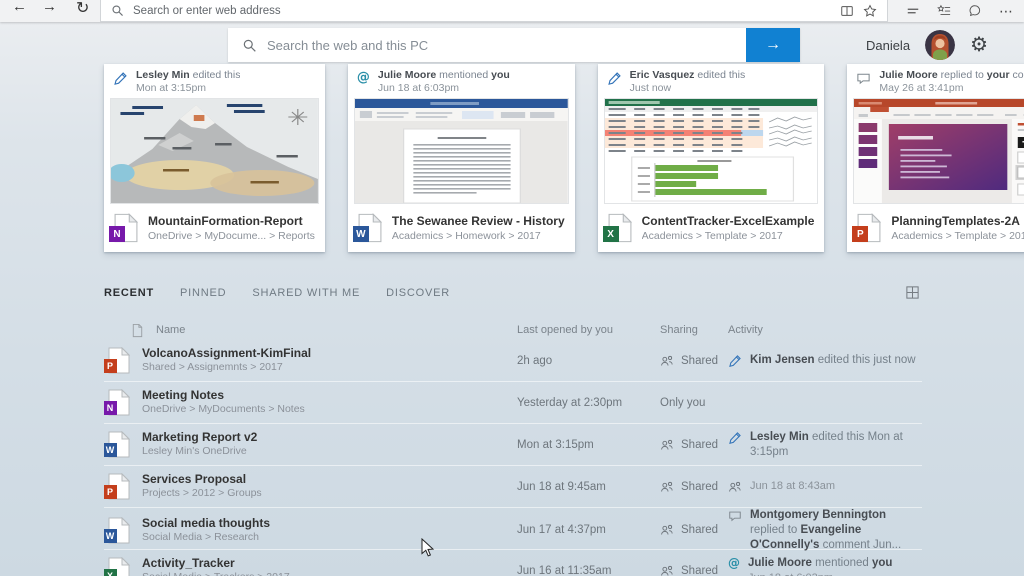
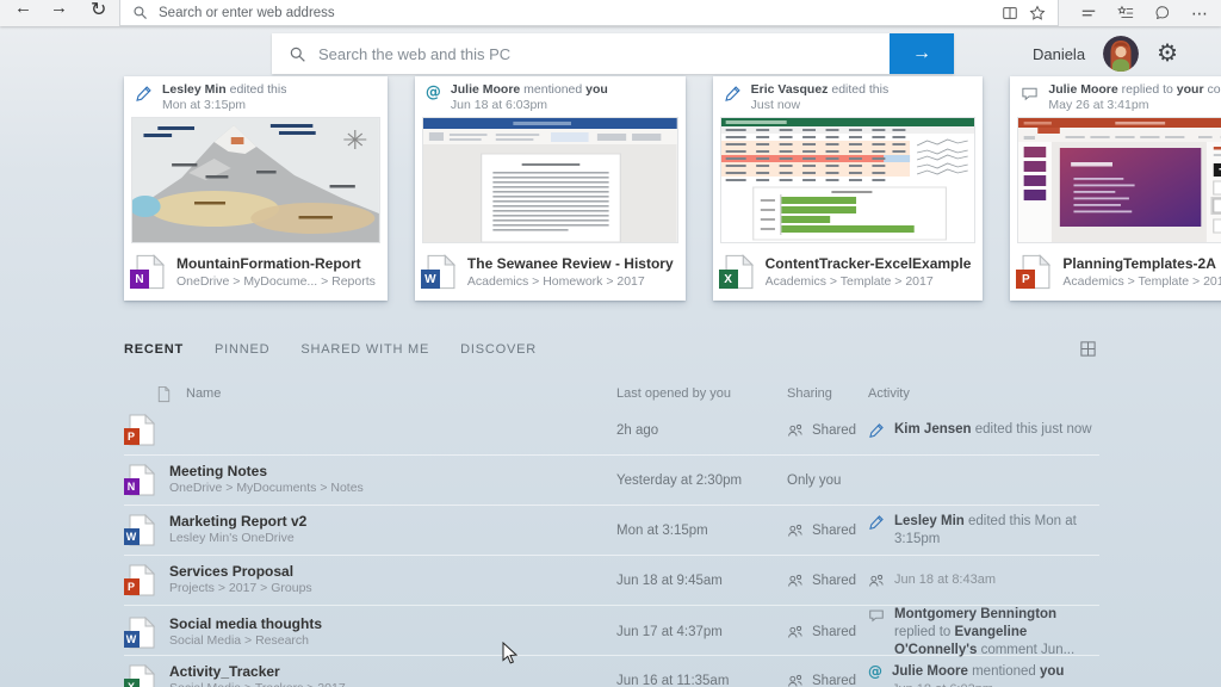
  ←
  →
  ↻
  Search or enter web address
  ⋯
  Search the web and this PC
  →
  Daniela
  ⚙
  Lesley Min edited this
  Mon at 3:15pm
  N
  MountainFormation-Report
  OneDrive > MyDocume... > Reports
  @
  Julie Moore mentioned you
  Jun 18 at 6:03pm
  W
  The Sewanee Review - History
  Academics > Homework > 2017
  Eric Vasquez edited this
  Just now
  X
  ContentTracker-ExcelExample
  Academics > Template > 2017
  Julie Moore replied to your co
  May 26 at 3:41pm
  P
  PlanningTemplates-2A
  Academics > Template > 20
  RECENT
  PINNED
  SHARED WITH ME
  DISCOVER
  Name
  Last opened by you
  Sharing
  Activity
  P
- VolcanoAssignment-KimFinal
- Shared > Assignemnts > 2017
  2h ago
  Shared
  Kim Jensen edited this just now
  N
  Meeting Notes
  OneDrive > MyDocuments > Notes
  Yesterday at 2:30pm
  Only you
  W
  Marketing Report v2
  Lesley Min's OneDrive
  Mon at 3:15pm
  Shared
  Lesley Min edited this Mon at 3:15pm
  P
  Services Proposal
- Projects > 2012 > Groups
+ Projects > 2017 > Groups
  Jun 18 at 9:45am
  Shared
  Jun 18 at 8:43am
  W
  Social media thoughts
  Social Media > Research
  Jun 17 at 4:37pm
  Shared
  Montgomery Bennington replied to Evangeline O'Connelly's comment Jun...
  Activity_Tracker
  Jun 16 at 11:35am
  Shared
  @
  Julie Moore mentioned you
